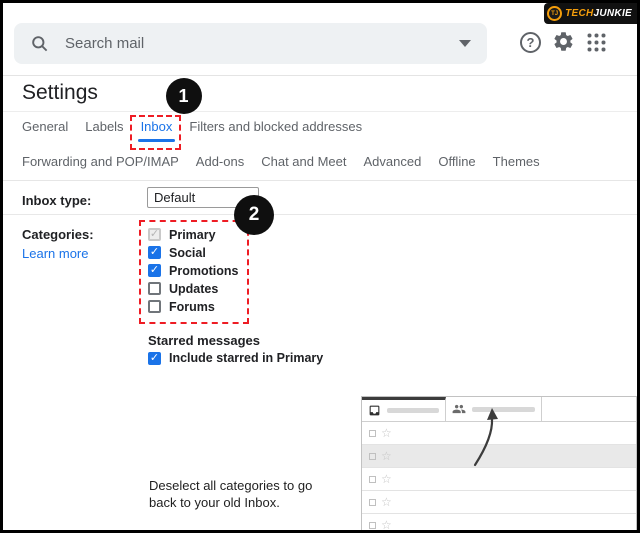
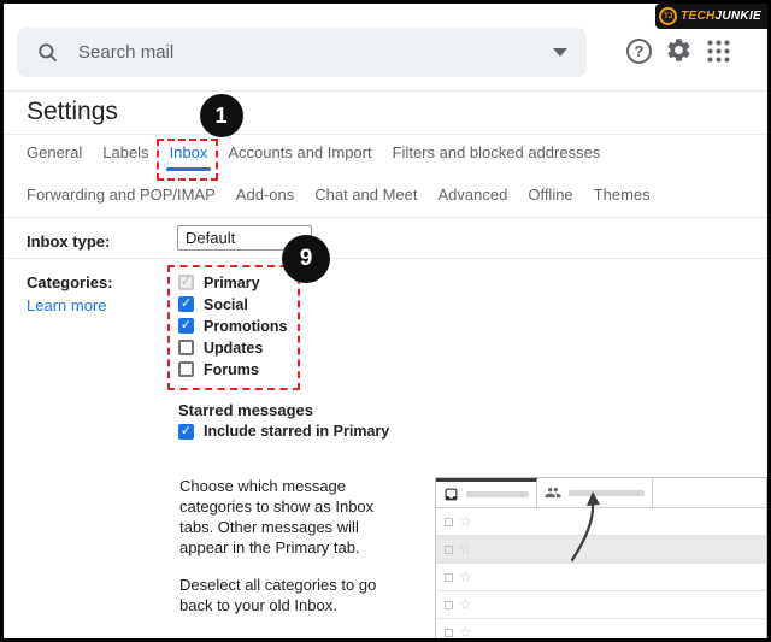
  Search mail
  ?
  TECHJUNKIE
  Settings
  General
  Labels
  Inbox
  1
+ Accounts and Import
  Filters and blocked addresses
  Forwarding and POP/IMAP
  Add-ons
  Chat and Meet
  Advanced
  Offline
  Themes
  Inbox type:
  Default
  Categories:
  Learn more
- 2
+ 9
  ✓
  Primary
  ✓
  Social
  ✓
  Promotions
  Updates
  Forums
  Starred messages
  ✓
  Include starred in Primary
+ Choose which message categories to show as Inbox tabs. Other messages will appear in the Primary tab.
  Deselect all categories to go back to your old Inbox.
  ☆
  ☆
  ☆
  ☆
